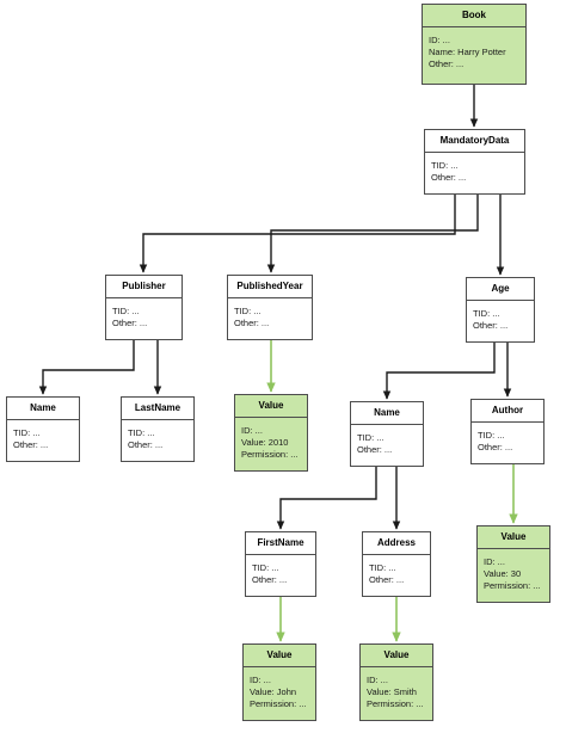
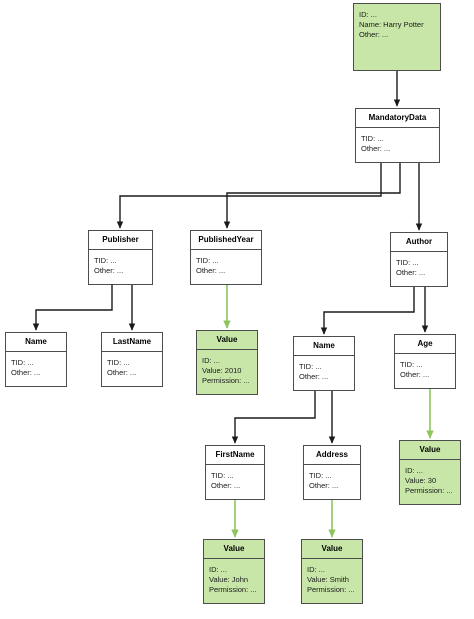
- Book
  ID: ...
  Name: Harry Potter
  Other: ...
  MandatoryData
  TID: ...
  Other: ...
  Publisher
  TID: ...
  Other: ...
  PublishedYear
  TID: ...
  Other: ...
- Age
+ Author
  TID: ...
  Other: ...
  Name
  TID: ...
  Other: ...
  LastName
  TID: ...
  Other: ...
  Value
  ID: ...
  Value: 2010
  Permission: ...
  Name
  TID: ...
  Other: ...
- Author
+ Age
  TID: ...
  Other: ...
  Value
  ID: ...
  Value: 30
  Permission: ...
  FirstName
  TID: ...
  Other: ...
  Address
  TID: ...
  Other: ...
  Value
  ID: ...
  Value: John
  Permission: ...
  Value
  ID: ...
  Value: Smith
  Permission: ...
